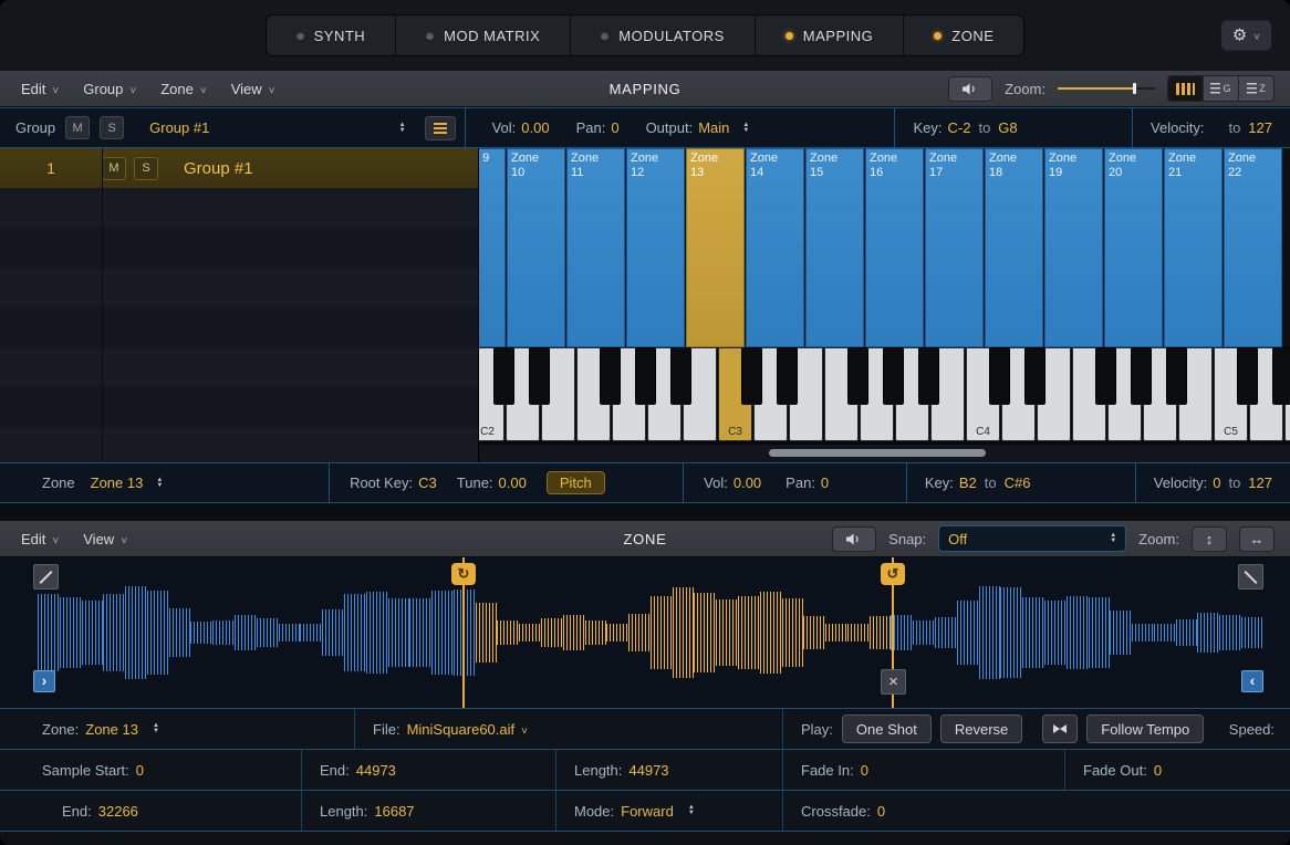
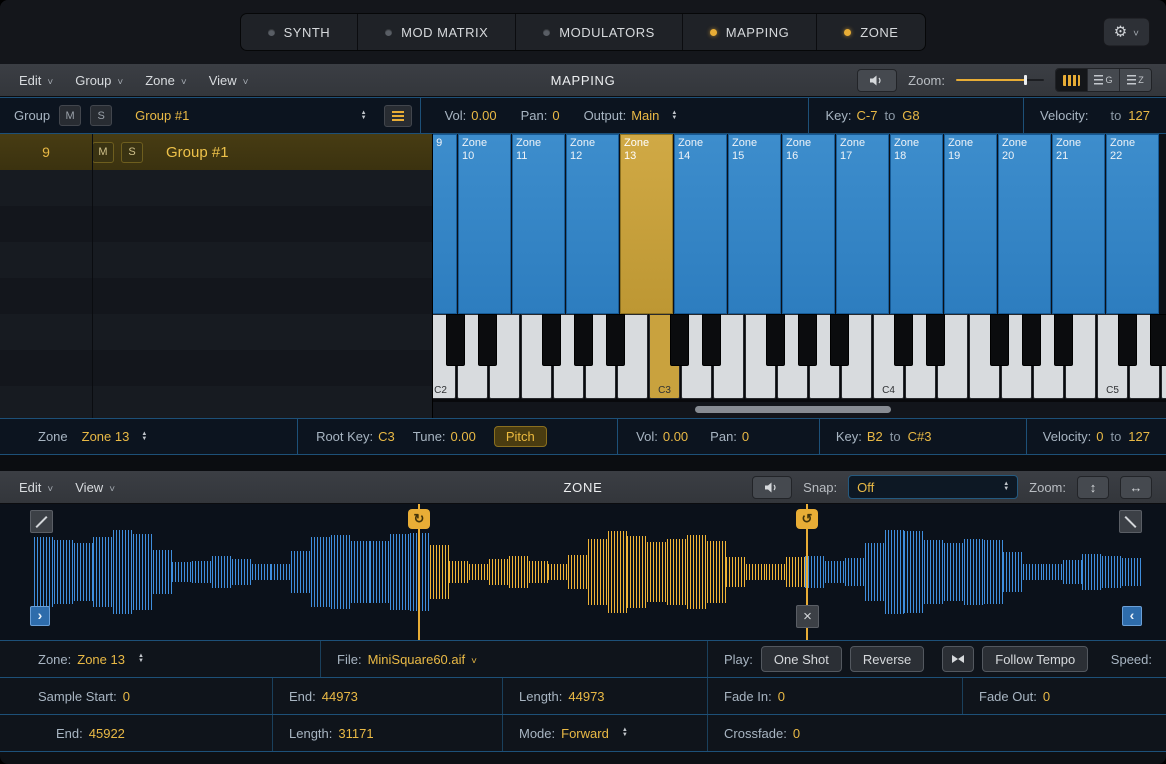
  SYNTH
  MOD MATRIX
  MODULATORS
  MAPPING
  ZONE
  Edit
  Group
  Zone
  View
  MAPPING
  Zoom:
  G
  Z
  Group
  M
  S
  Group #1
  Vol:
  0.00
  Pan:
  0
  Output:
  Main
  Key:
- C-2
+ C-7
  to
  G8
  Velocity:
  to
  127
- 1
+ 9
  M
  S
  Group #1
  Zone
  10
  Zone
  11
  Zone
  12
  Zone
  13
  Zone
  14
  Zone
  15
  Zone
  16
  Zone
  17
  Zone
  18
  Zone
  19
  Zone
  20
  Zone
  21
  Zone
  22
  C2
  C3
  C4
  C5
  Zone
  Zone 13
  Root Key:
  C3
  Tune:
  0.00
  Pitch
  Vol:
  0.00
  Pan:
  0
  Key:
  B2
  to
- C#6
+ C#3
  Velocity:
  0
  to
  127
  Edit
  View
  ZONE
  Snap:
  Off
  Zoom:
  Zone:
  Zone 13
  File:
  MiniSquare60.aif
  Play:
  One Shot
  Reverse
  Follow Tempo
  Speed:
  Sample Start:
  0
  End:
  44973
  Length:
  44973
  Fade In:
  0
  Fade Out:
  0
  End:
- 32266
+ 45922
  Length:
- 16687
+ 31171
  Mode:
  Forward
  Crossfade:
  0
